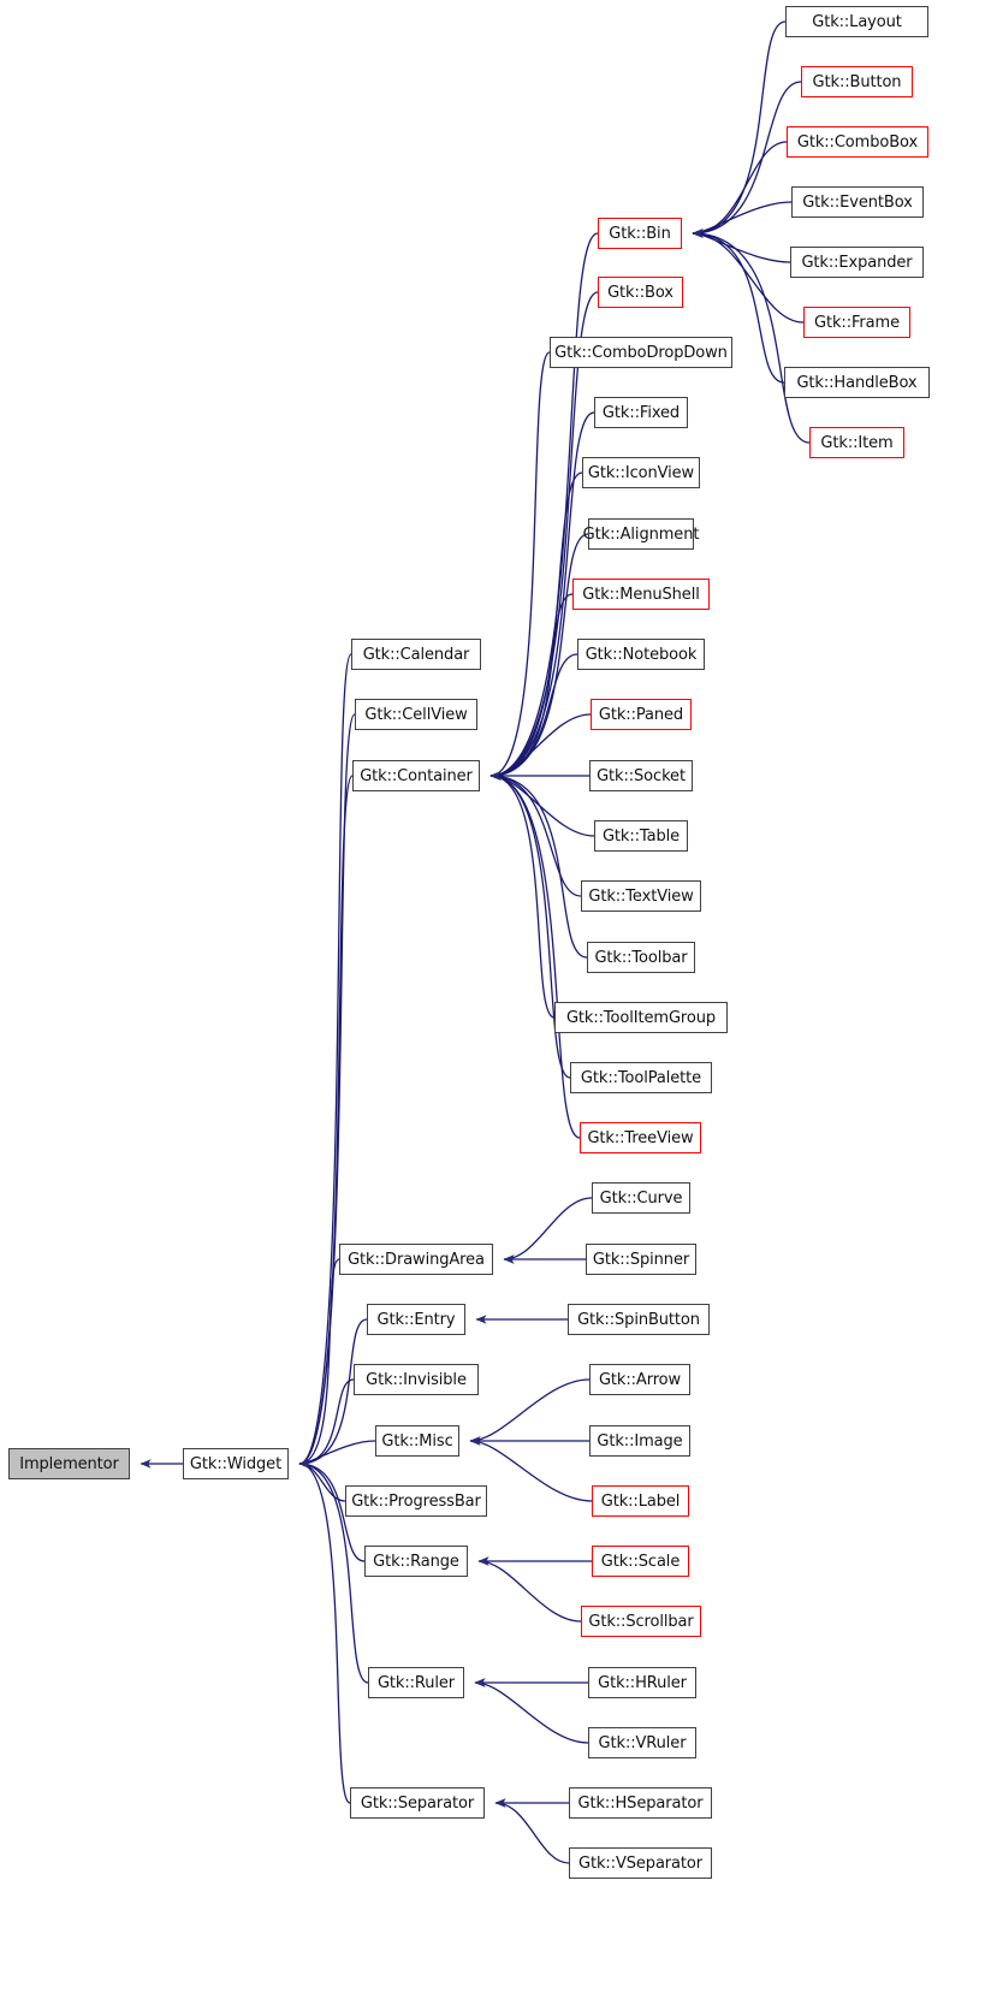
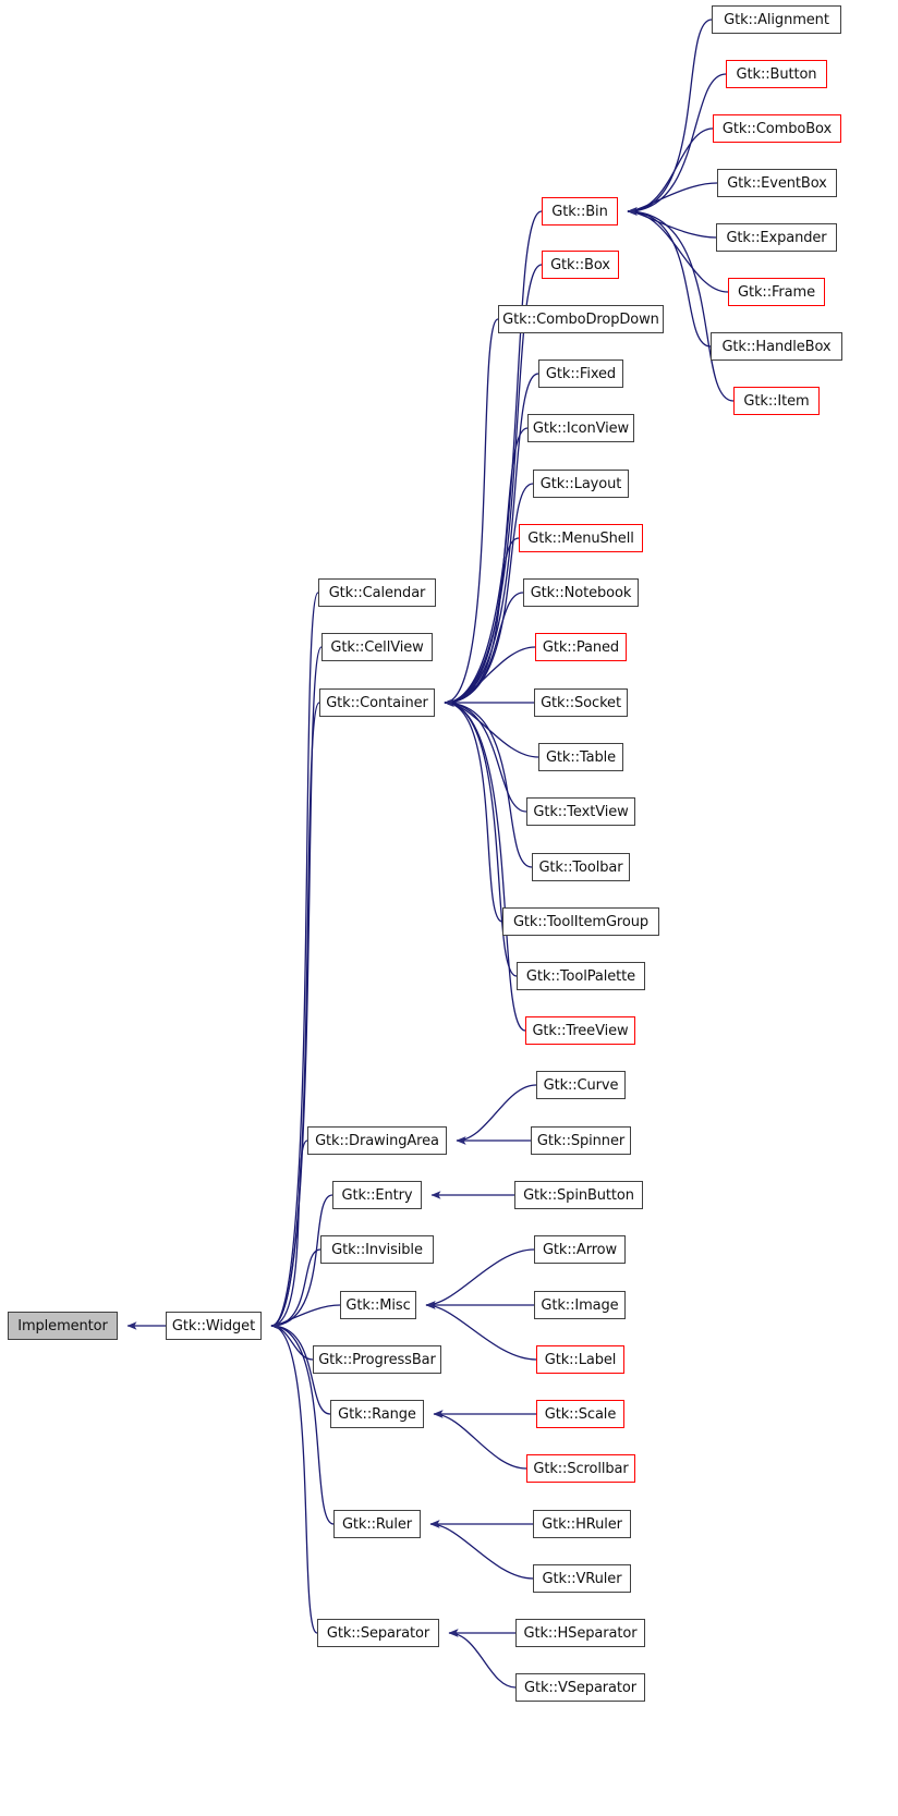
  Implementor
  Gtk::Widget
  Gtk::Container
  Gtk::Bin
- Gtk::Layout
+ Gtk::Alignment
  Gtk::Button
  Gtk::ComboBox
  Gtk::EventBox
  Gtk::Expander
  Gtk::Frame
  Gtk::HandleBox
  Gtk::Item
  Gtk::Box
  Gtk::ComboDropDown
  Gtk::Fixed
  Gtk::IconView
- Gtk::Alignment
+ Gtk::Layout
  Gtk::MenuShell
  Gtk::Notebook
  Gtk::Paned
  Gtk::Socket
  Gtk::Table
  Gtk::TextView
  Gtk::Toolbar
  Gtk::ToolItemGroup
  Gtk::ToolPalette
  Gtk::TreeView
  Gtk::Calendar
  Gtk::CellView
  Gtk::Curve
  Gtk::Spinner
  Gtk::DrawingArea
  Gtk::SpinButton
  Gtk::Entry
  Gtk::Arrow
  Gtk::Invisible
  Gtk::Image
  Gtk::Misc
  Gtk::Label
  Gtk::ProgressBar
  Gtk::Scale
  Gtk::Range
  Gtk::Scrollbar
  Gtk::HRuler
  Gtk::Ruler
  Gtk::VRuler
  Gtk::HSeparator
  Gtk::Separator
  Gtk::VSeparator
